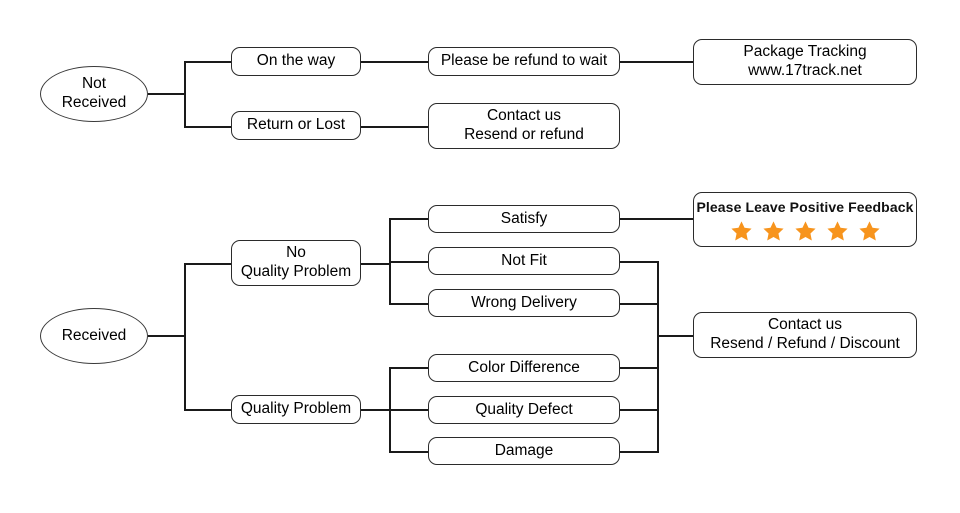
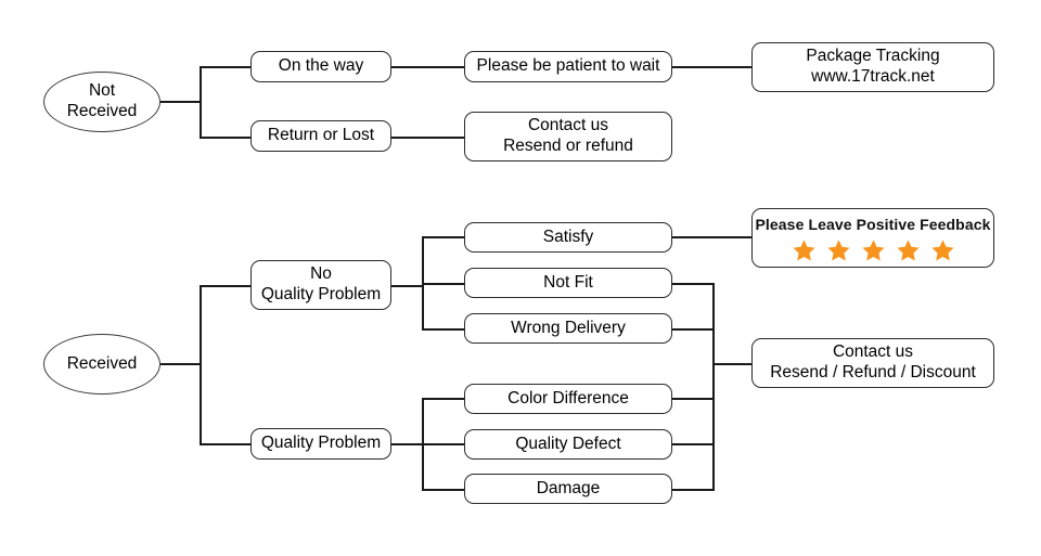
  Not
  Received
  On the way
  Return or Lost
- Please be refund to wait
+ Please be patient to wait
  Package Tracking
  www.17track.net
  Contact us
  Resend or refund
  Received
  No
  Quality Problem
  Quality Problem
  Satisfy
  Not Fit
  Wrong Delivery
  Color Difference
  Quality Defect
  Damage
  Please Leave Positive Feedback
  Contact us
  Resend / Refund / Discount
